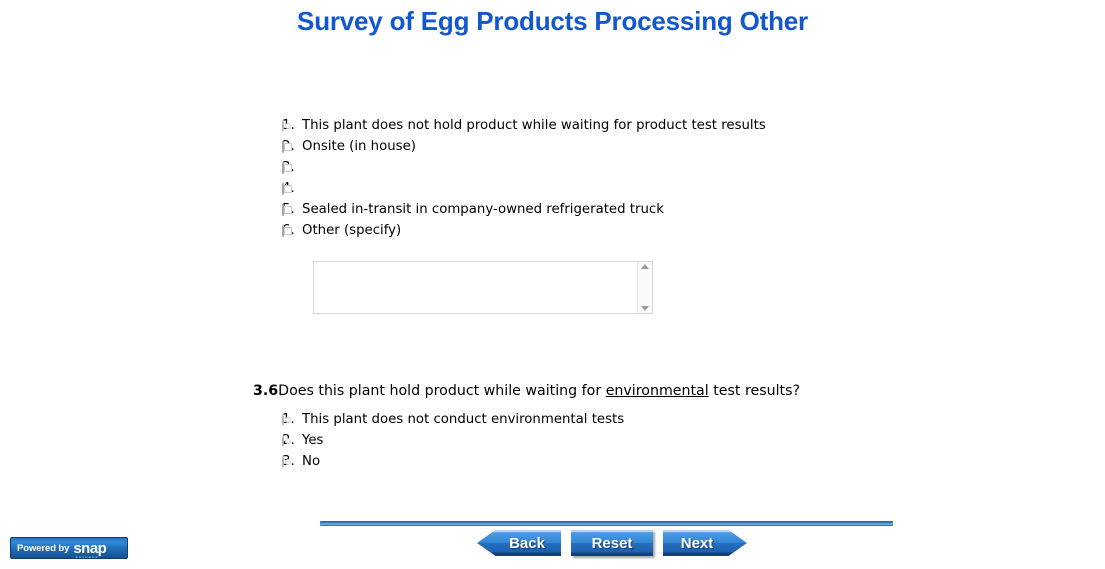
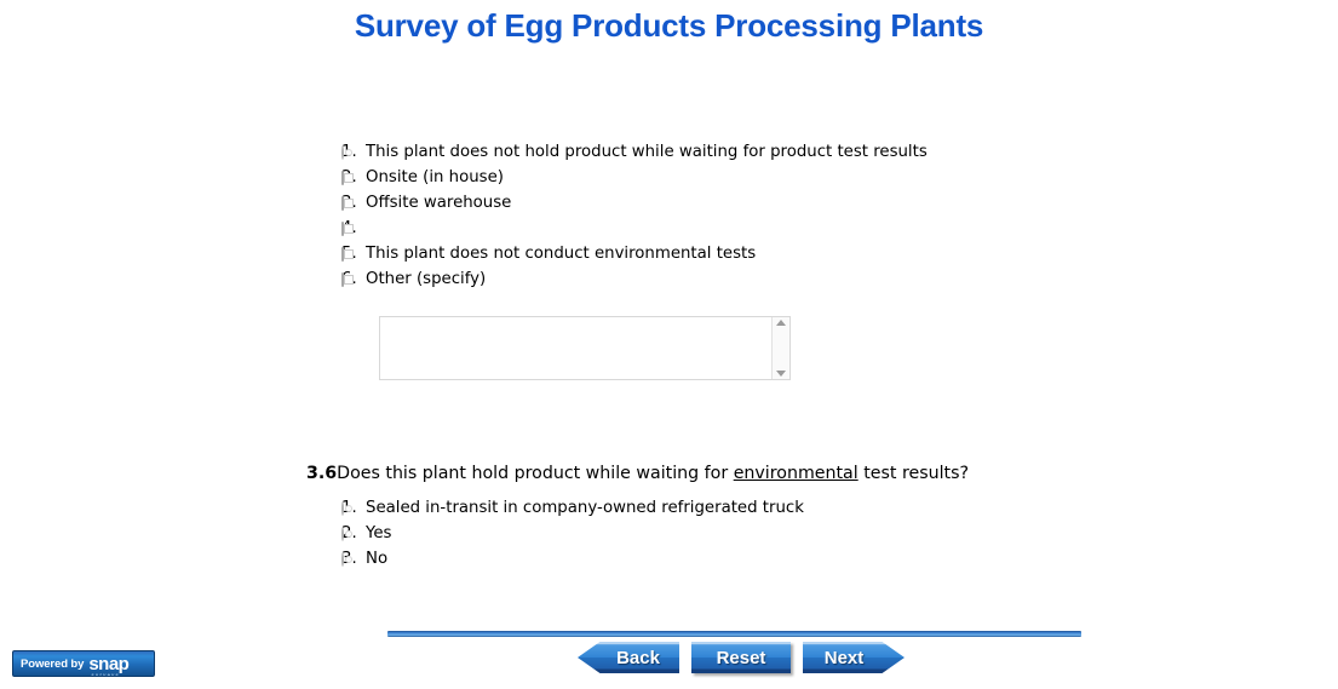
- Survey of Egg Products Processing Other
+ Survey of Egg Products Processing Plants
  This plant does not hold product while waiting for product test results
  Onsite (in house)
+ Offsite warehouse
- Sealed in-transit in company-owned refrigerated truck
+ This plant does not conduct environmental tests
  Other (specify)
  3.6Does this plant hold product while waiting for environmental test results?
- This plant does not conduct environmental tests
+ Sealed in-transit in company-owned refrigerated truck
  Yes
  No
  Back
  Reset
  Next
  Powered by
  snap
